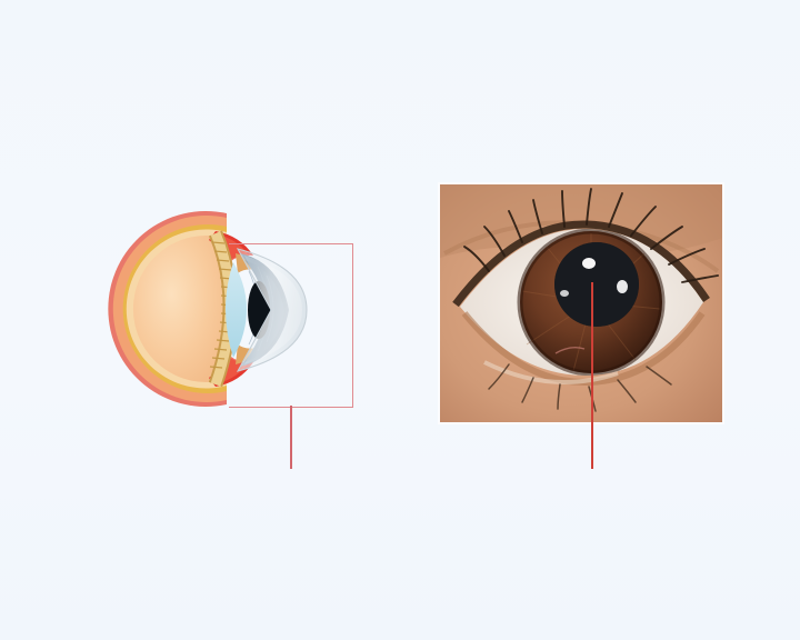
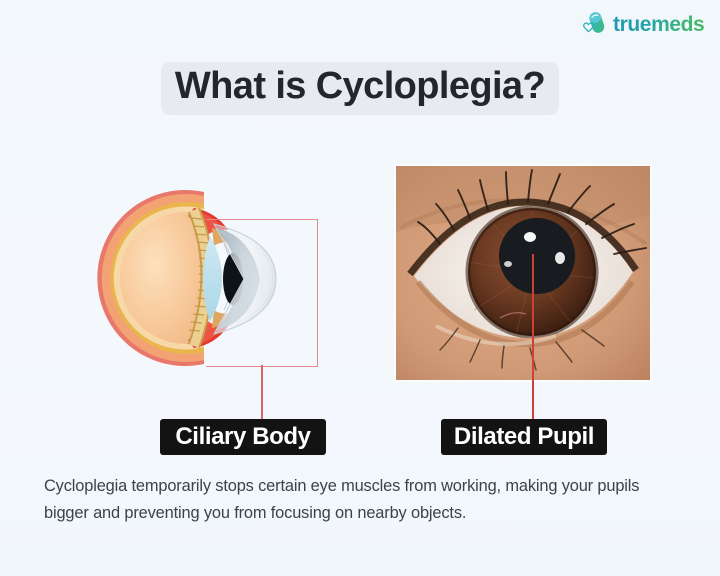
+ truemeds
+ What is Cycloplegia?
+ Ciliary Body
+ Dilated Pupil
+ Cycloplegia temporarily stops certain eye muscles from working, making your pupils bigger and preventing you from focusing on nearby objects.
